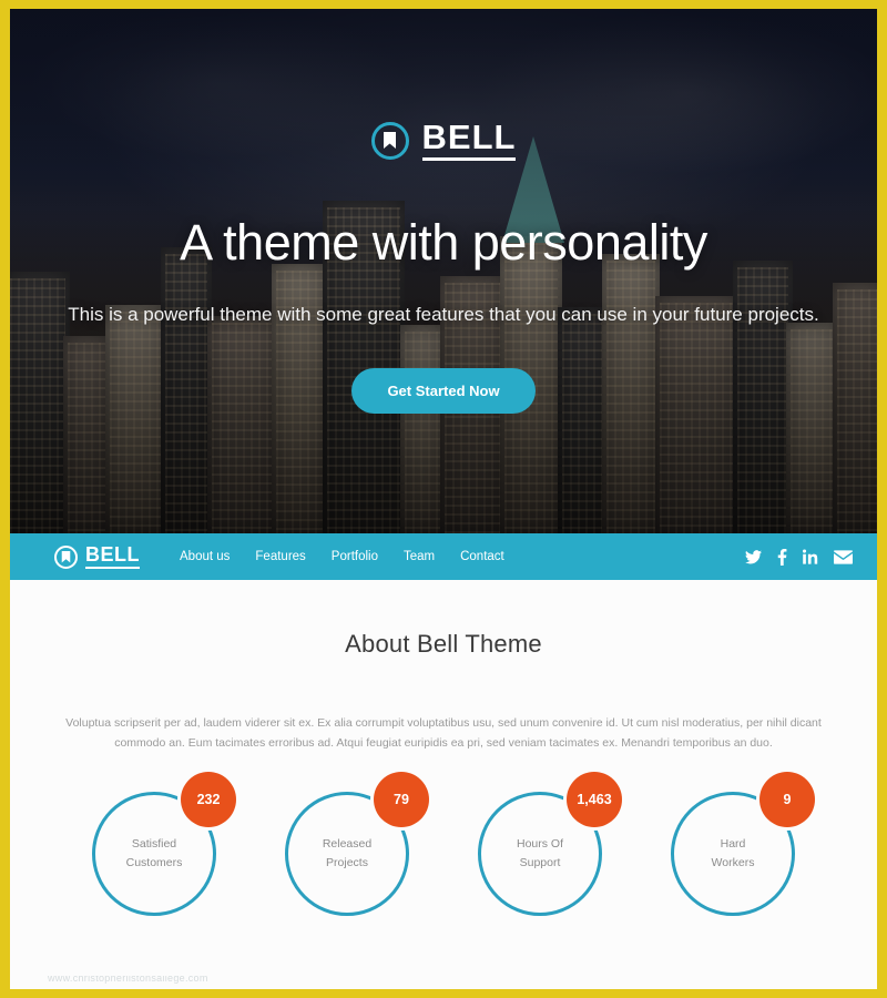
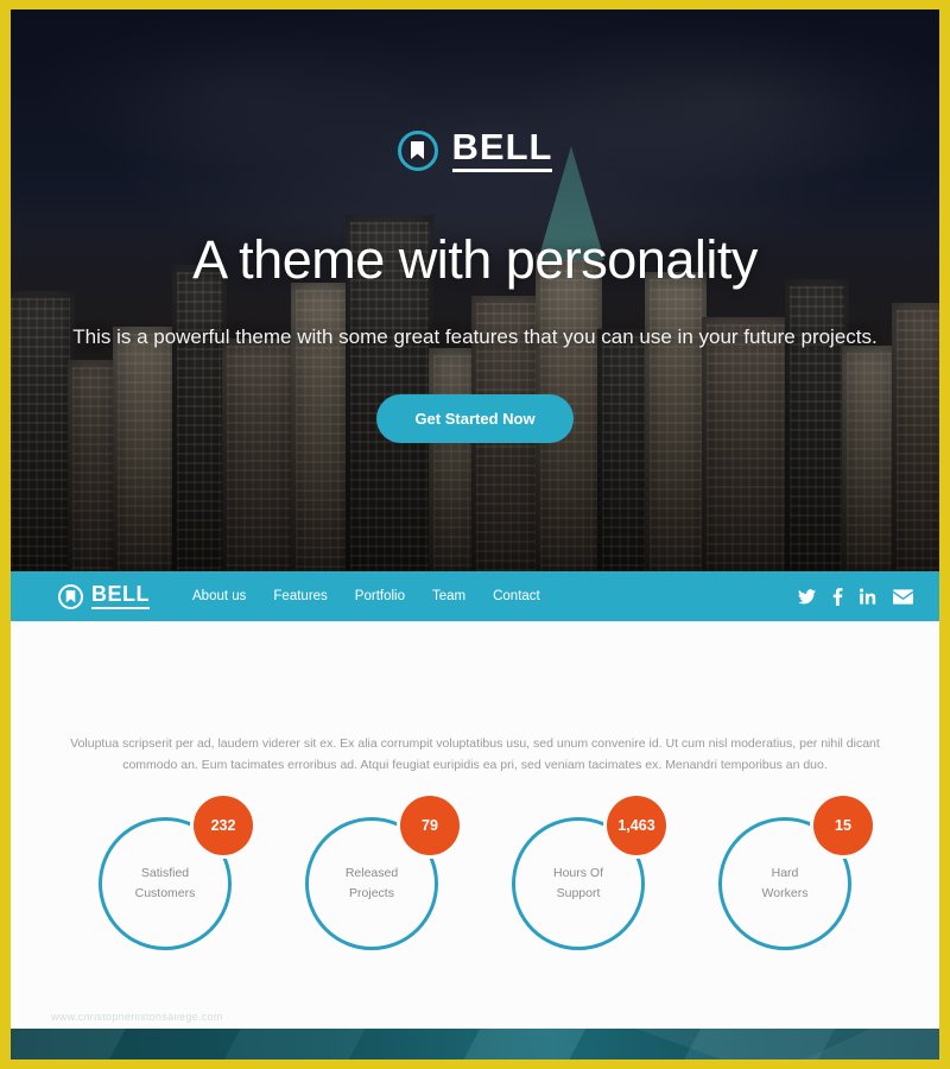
  BELL
  A theme with personality
  This is a powerful theme with some great features that you can use in your future projects.
  Get Started Now
  BELL
  About us
  Features
  Portfolio
  Team
  Contact
- About Bell Theme
  Voluptua scripserit per ad, laudem viderer sit ex. Ex alia corrumpit voluptatibus usu, sed unum convenire id. Ut cum nisl moderatius, per nihil dicant commodo an. Eum tacimates erroribus ad. Atqui feugiat euripidis ea pri, sed veniam tacimates ex. Menandri temporibus an duo.
  232
  Satisfied
  Customers
  79
  Released
  Projects
  1,463
  Hours Of
  Support
- 9
+ 15
  Hard
  Workers
  www.christopherlistonsallege.com
